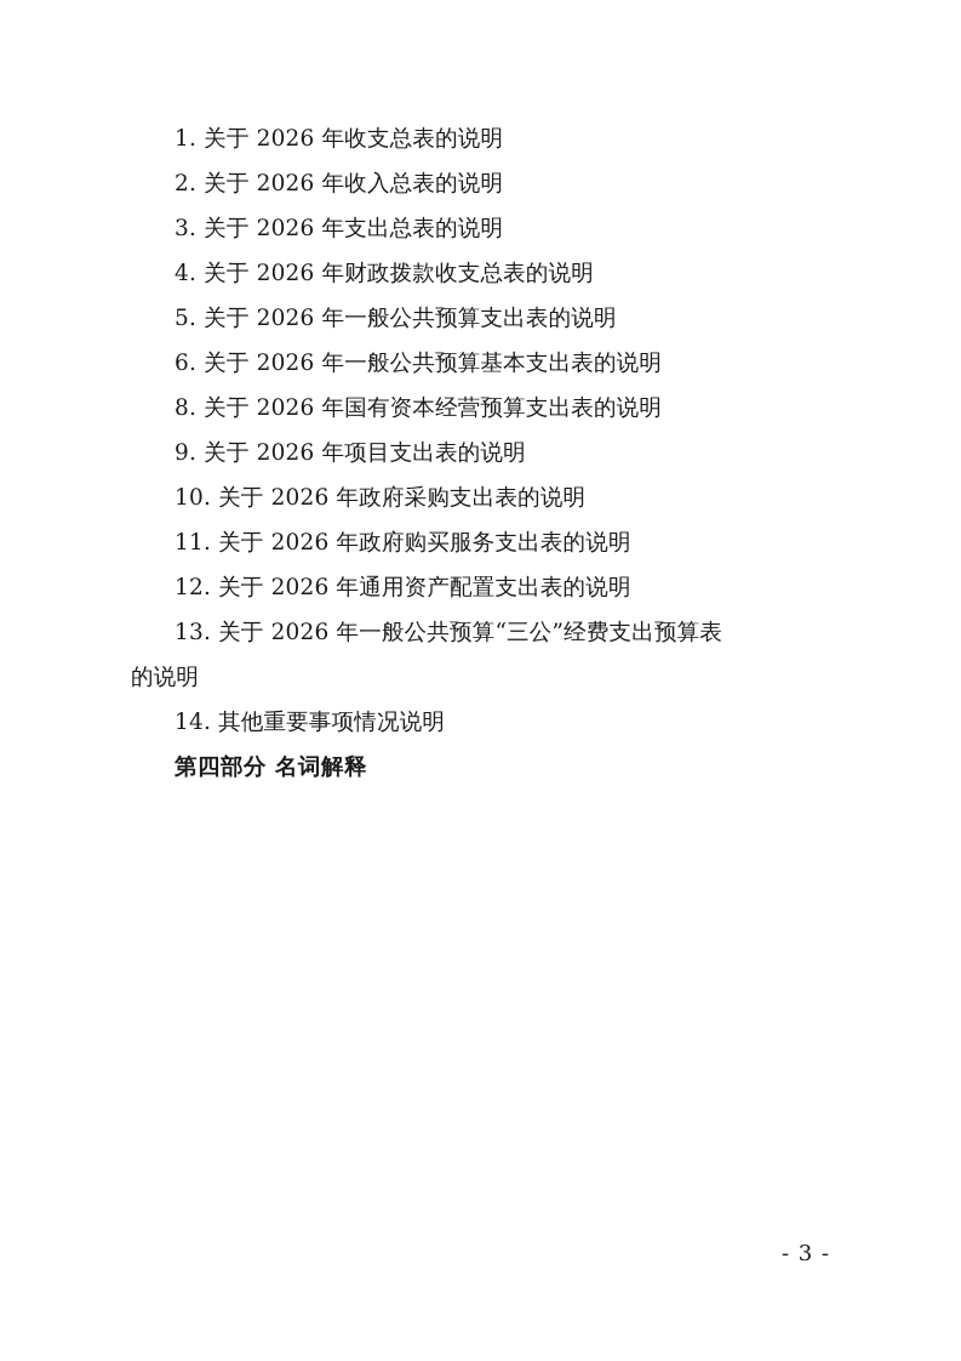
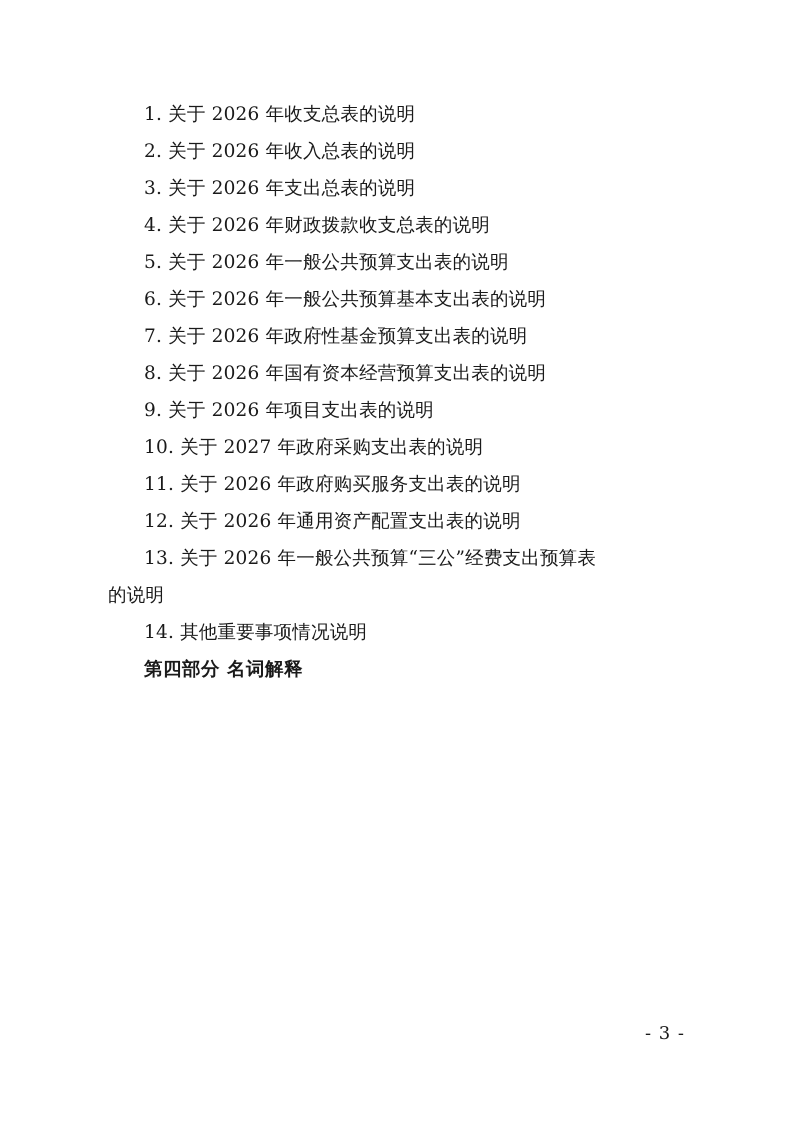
  1. 关于 2026 年收支总表的说明
  2. 关于 2026 年收入总表的说明
  3. 关于 2026 年支出总表的说明
  4. 关于 2026 年财政拨款收支总表的说明
  5. 关于 2026 年一般公共预算支出表的说明
  6. 关于 2026 年一般公共预算基本支出表的说明
+ 7. 关于 2026 年政府性基金预算支出表的说明
  8. 关于 2026 年国有资本经营预算支出表的说明
  9. 关于 2026 年项目支出表的说明
- 10. 关于 2026 年政府采购支出表的说明
+ 10. 关于 2027 年政府采购支出表的说明
  11. 关于 2026 年政府购买服务支出表的说明
  12. 关于 2026 年通用资产配置支出表的说明
  13. 关于 2026 年一般公共预算“三公”经费支出预算表
  的说明
  14. 其他重要事项情况说明
  第四部分 名词解释
  - 3 -
